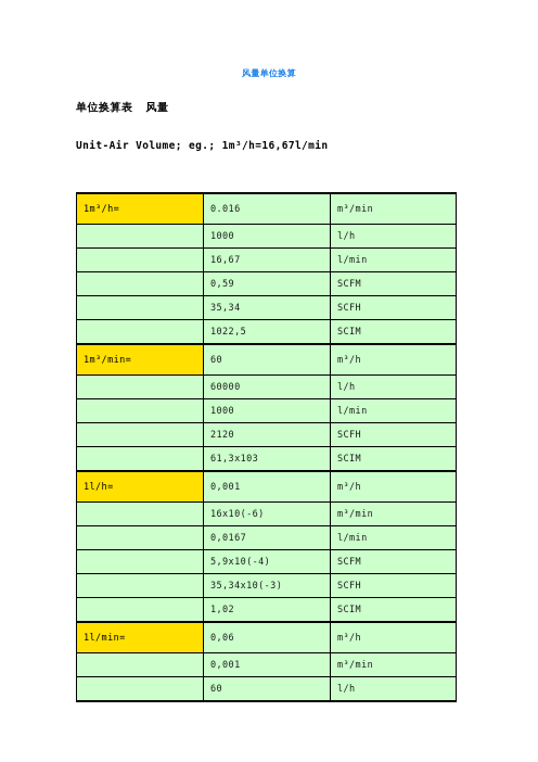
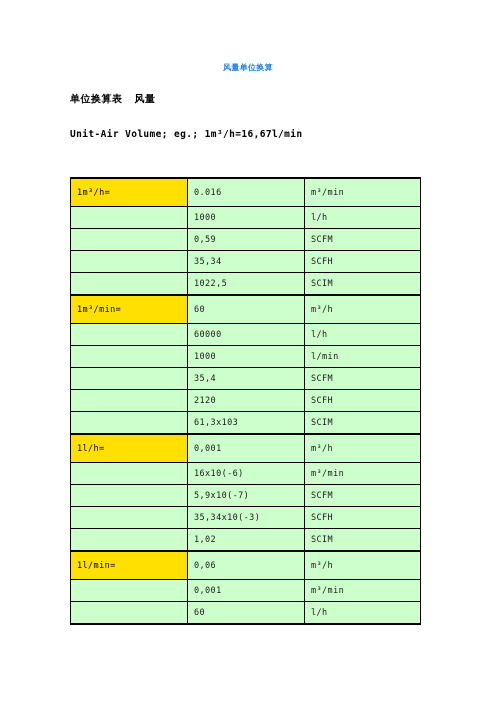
  风量单位换算
  单位换算表 风量
  Unit-Air Volume; eg.; 1m³/h=16,67l/min
  1m³/h=	0.016	m³/min
  	1000	l/h
- 	16,67	l/min
  	0,59	SCFM
  	35,34	SCFH
  	1022,5	SCIM
  1m³/min=	60	m³/h
  	60000	l/h
  	1000	l/min
+ 	35,4	SCFM
  	2120	SCFH
  	61,3x103	SCIM
  1l/h=	0,001	m³/h
  	16x10(-6)	m³/min
- 	0,0167	l/min
- 	5,9x10(-4)	SCFM
+ 	5,9x10(-7)	SCFM
  	35,34x10(-3)	SCFH
  	1,02	SCIM
  1l/min=	0,06	m³/h
  	0,001	m³/min
  	60	l/h
